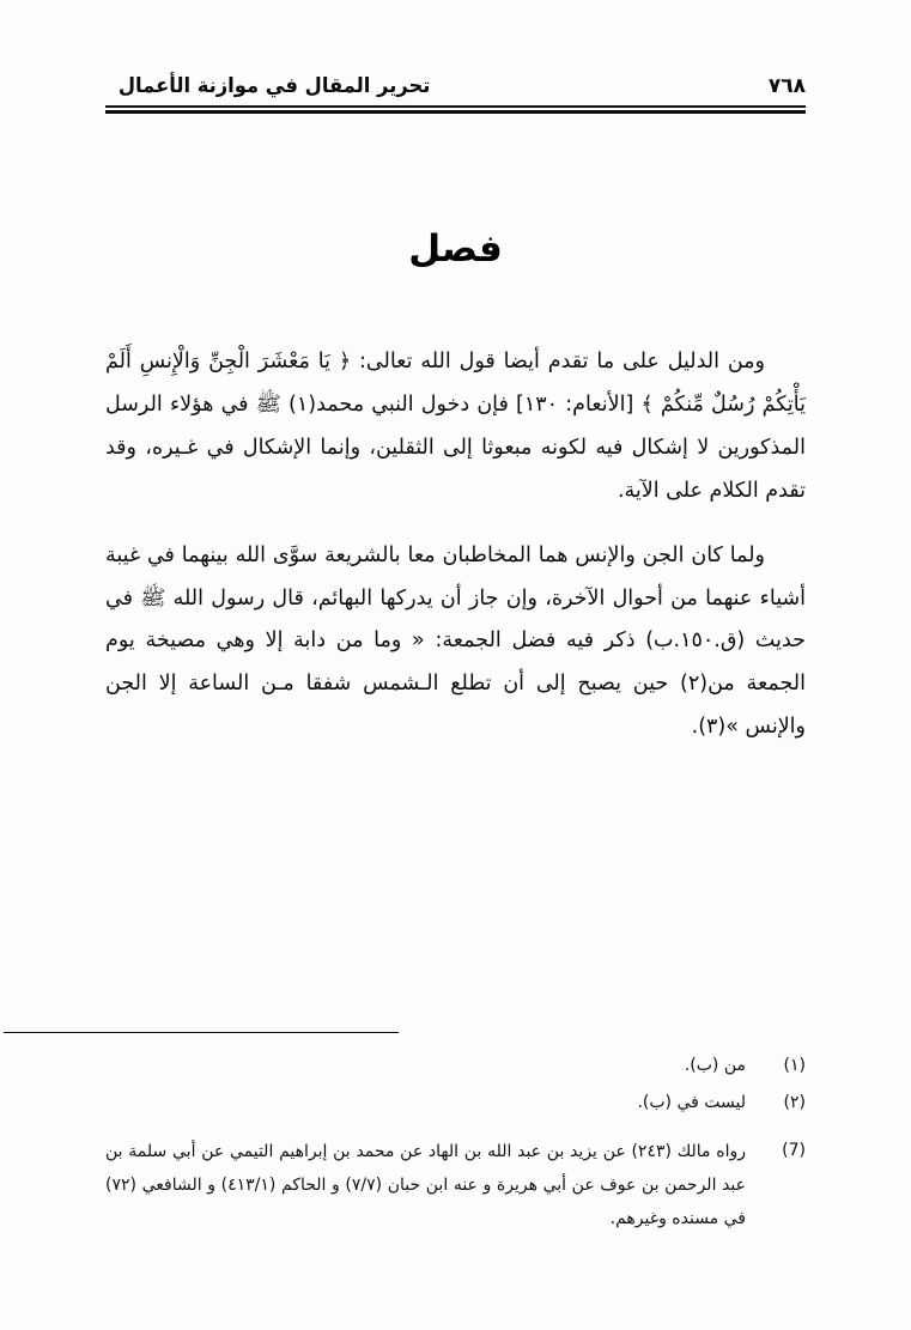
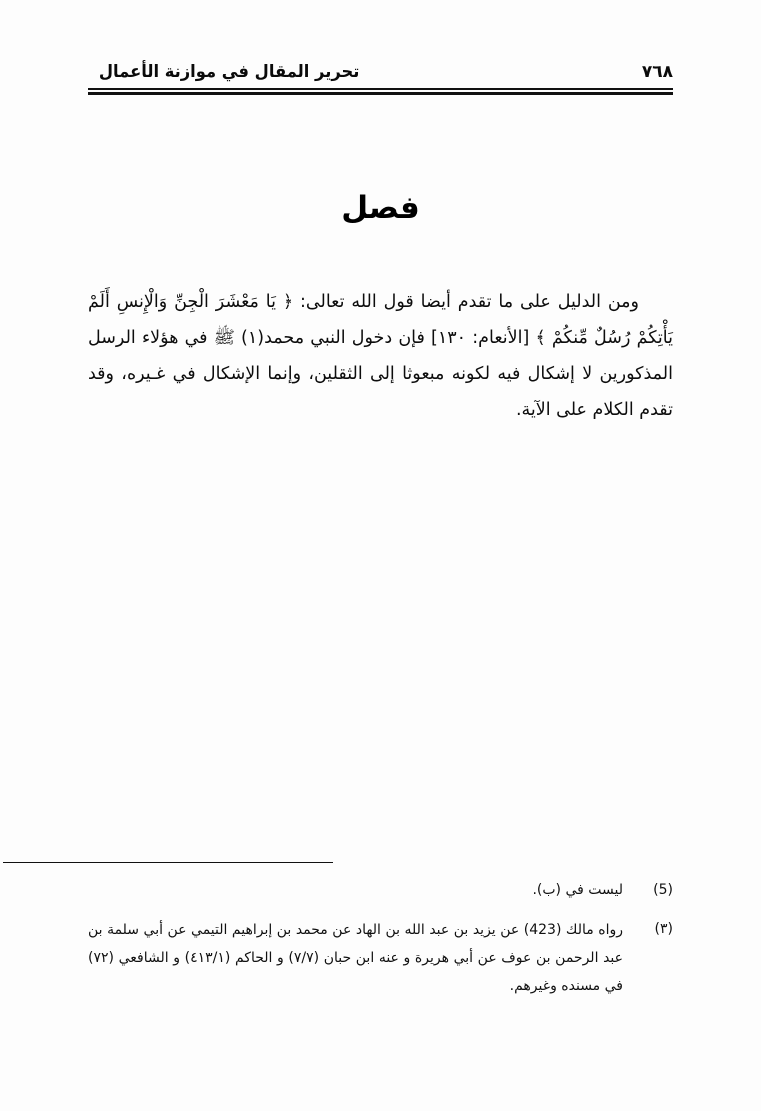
  تحرير المقال في موازنة الأعمال
  ٧٦٨
  فصل
  ومن الدليل على ما تقدم أيضا قول الله تعالى: ﴿ يَا مَعْشَرَ الْجِنِّ وَالْإِنسِ أَلَمْ يَأْتِكُمْ رُسُلٌ مِّنكُمْ ﴾ [الأنعام: ١٣٠] فإن دخول النبي محمد(١) ﷺ في هؤلاء الرسل المذكورين لا إشكال فيه لكونه مبعوثا إلى الثقلين، وإنما الإشكال في غـيره، وقد تقدم الكلام على الآية.
- ولما كان الجن والإنس هما المخاطبان معا بالشريعة سوَّى الله بينهما في غيبة أشياء عنهما من أحوال الآخرة، وإن جاز أن يدركها البهائم، قال رسول الله ﷺ في حديث (ق.١٥٠.ب) ذكر فيه فضل الجمعة: « وما من دابة إلا وهي مصيخة يوم الجمعة من(٢) حين يصبح إلى أن تطلع الـشمس شفقا مـن الساعة إلا الجن والإنس »(٣).
- (١)
- من (ب).
- (٢)
+ (5)
  ليست في (ب).
- (7)
+ (٣)
- رواه مالك (٢٤٣) عن يزيد بن عبد الله بن الهاد عن محمد بن إبراهيم التيمي عن أبي سلمة بن عبد الرحمن بن عوف عن أبي هريرة و عنه ابن حبان (٧/٧) و الحاكم (٤١٣/١) و الشافعي (٧٢) في مسنده وغيرهم.
+ رواه مالك (423) عن يزيد بن عبد الله بن الهاد عن محمد بن إبراهيم التيمي عن أبي سلمة بن عبد الرحمن بن عوف عن أبي هريرة و عنه ابن حبان (٧/٧) و الحاكم (٤١٣/١) و الشافعي (٧٢) في مسنده وغيرهم.
